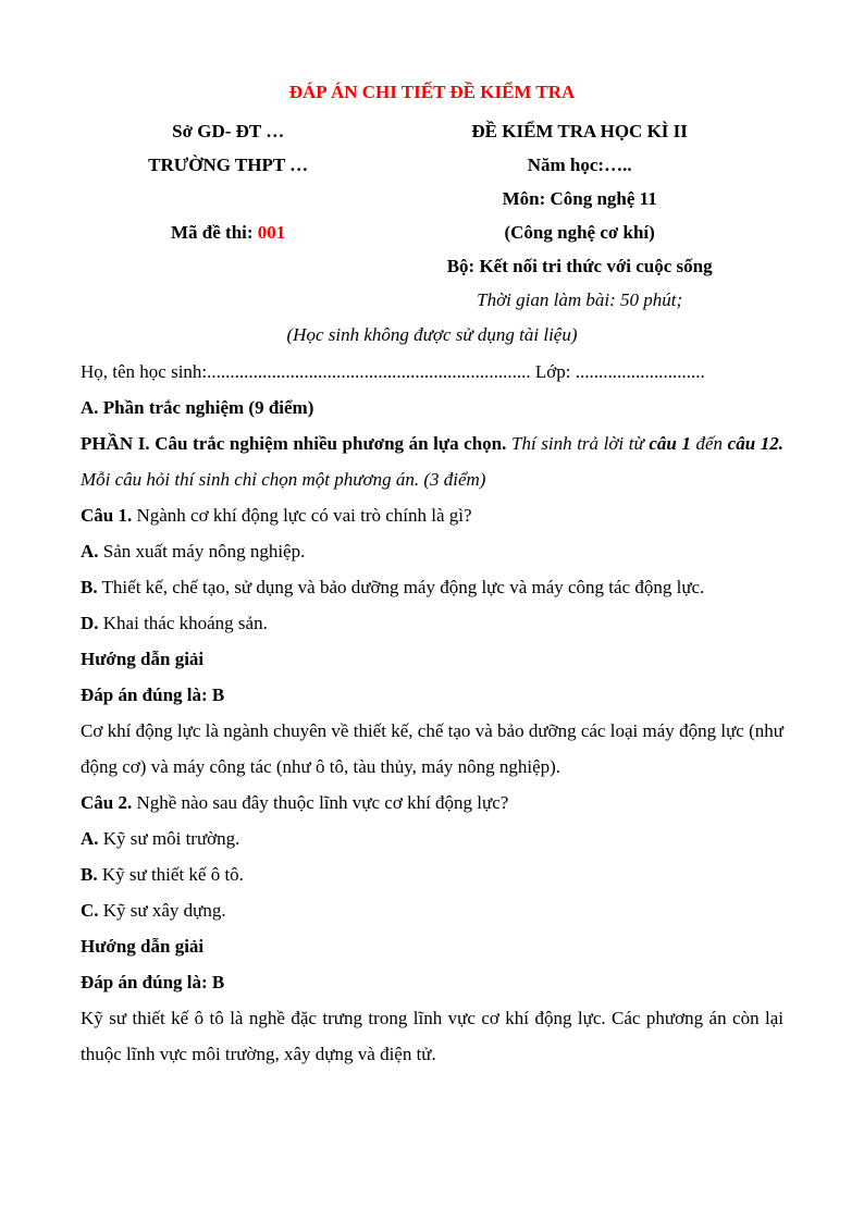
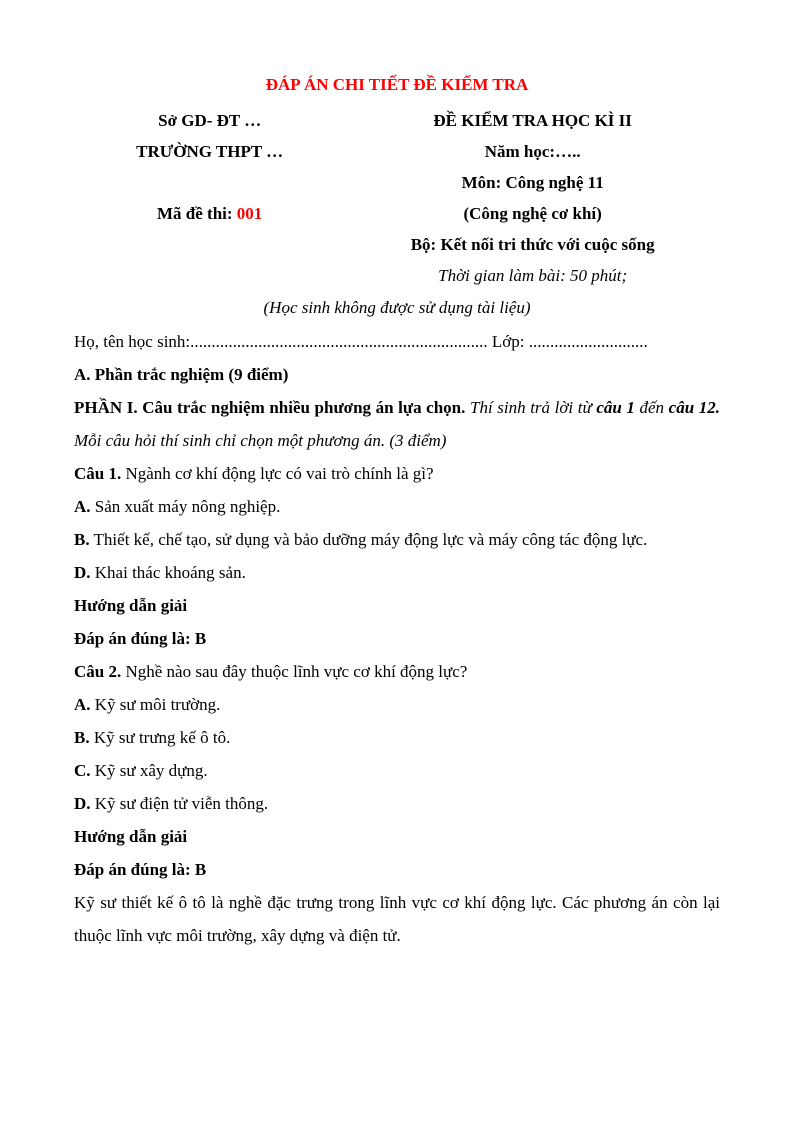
  ĐÁP ÁN CHI TIẾT ĐỀ KIỂM TRA
  Sở GD- ĐT …
  TRƯỜNG THPT …
  Mã đề thi: 001
  ĐỀ KIỂM TRA HỌC KÌ II
  Năm học:…..
  Môn: Công nghệ 11
  (Công nghệ cơ khí)
  Bộ: Kết nối tri thức với cuộc sống
  Thời gian làm bài: 50 phút;
  (Học sinh không được sử dụng tài liệu)
  Họ, tên học sinh:...................................................................... Lớp: ............................
  A. Phần trắc nghiệm (9 điểm)
  PHẦN I. Câu trắc nghiệm nhiều phương án lựa chọn. Thí sinh trả lời từ câu 1 đến câu 12. Mỗi câu hỏi thí sinh chỉ chọn một phương án. (3 điểm)
  Câu 1. Ngành cơ khí động lực có vai trò chính là gì?
  A. Sản xuất máy nông nghiệp.
  B. Thiết kế, chế tạo, sử dụng và bảo dưỡng máy động lực và máy công tác động lực.
  D. Khai thác khoáng sản.
  Hướng dẫn giải
  Đáp án đúng là: B
- Cơ khí động lực là ngành chuyên về thiết kế, chế tạo và bảo dưỡng các loại máy động lực (như động cơ) và máy công tác (như ô tô, tàu thủy, máy nông nghiệp).
  Câu 2. Nghề nào sau đây thuộc lĩnh vực cơ khí động lực?
  A. Kỹ sư môi trường.
- B. Kỹ sư thiết kế ô tô.
+ B. Kỹ sư trưng kế ô tô.
  C. Kỹ sư xây dựng.
+ D. Kỹ sư điện tử viễn thông.
  Hướng dẫn giải
  Đáp án đúng là: B
  Kỹ sư thiết kế ô tô là nghề đặc trưng trong lĩnh vực cơ khí động lực. Các phương án còn lại thuộc lĩnh vực môi trường, xây dựng và điện tử.
